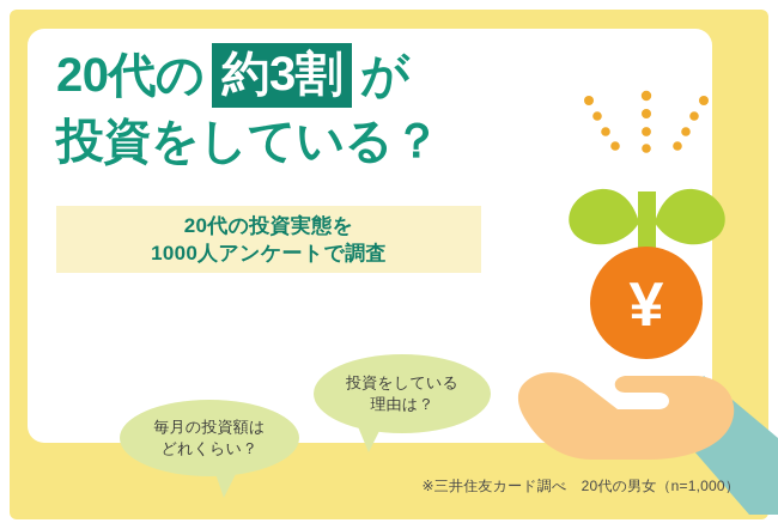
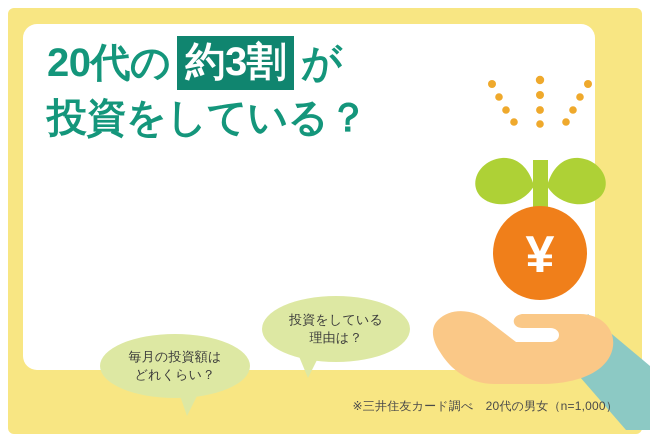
  20代の
  約3割
  が
  投資をしている？
- 20代の投資実態を
- 1000人アンケートで調査
  ¥
  毎月の投資額は
  どれくらい？
  投資をしている
  理由は？
  ※三井住友カード調べ 20代の男女（n=1,000）
